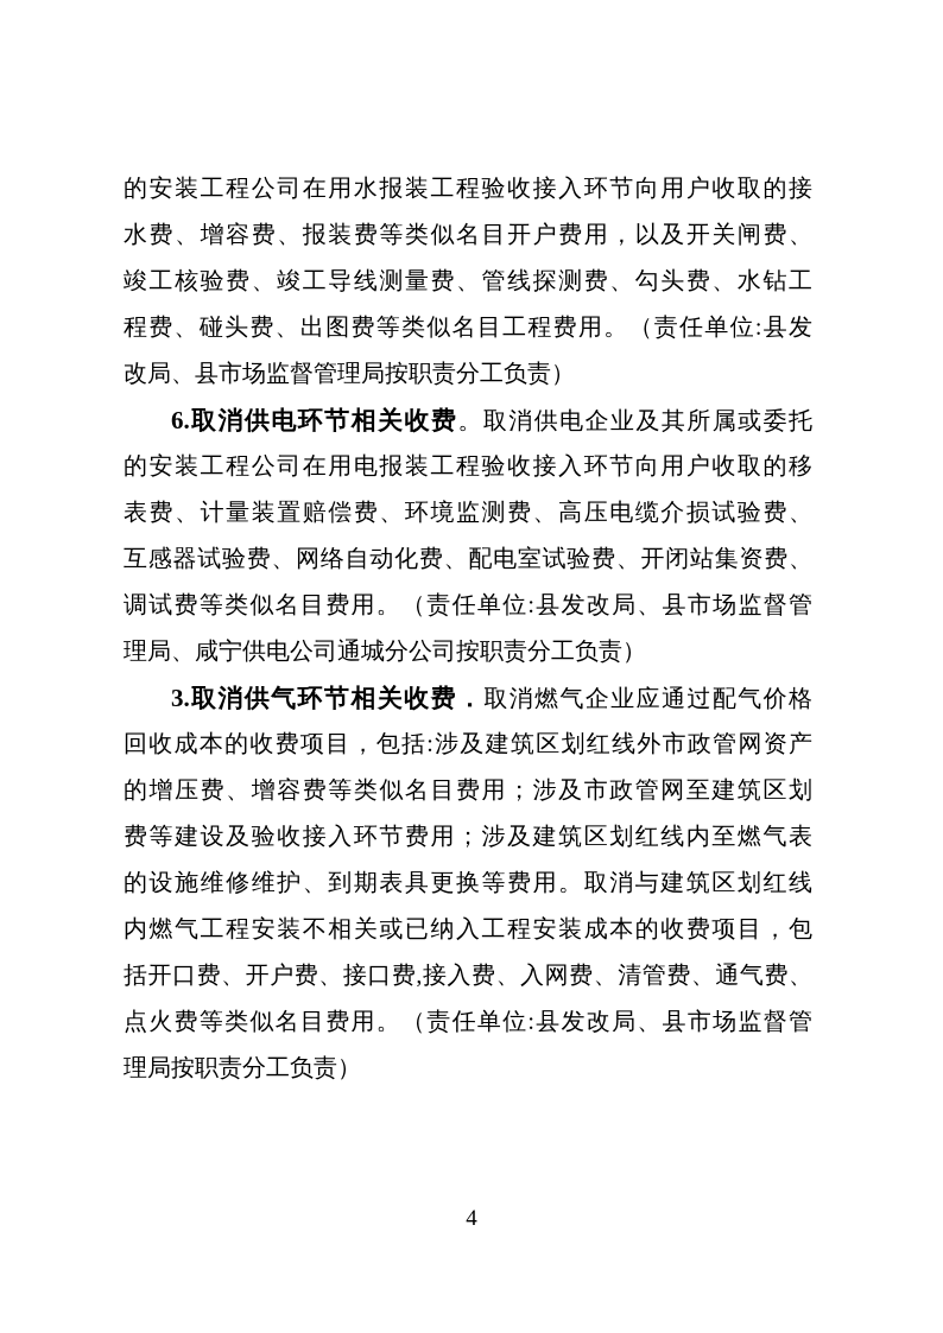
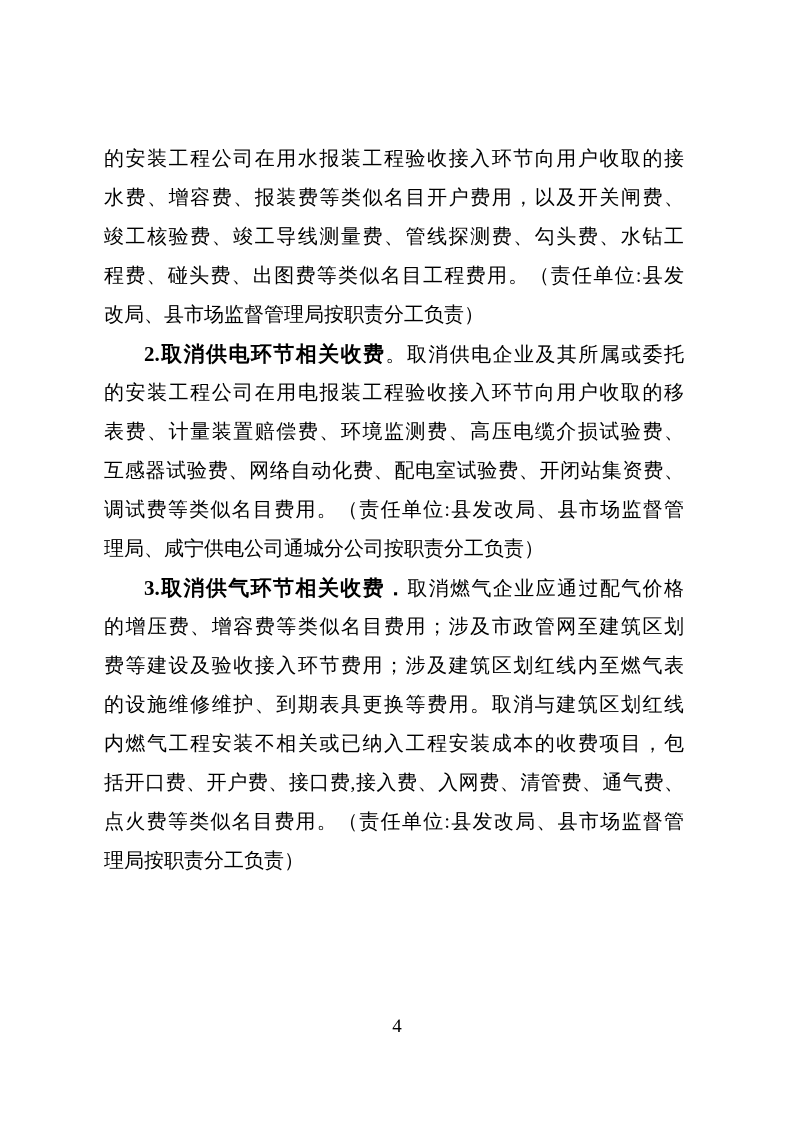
  的安装工程公司在用水报装工程验收接入环节向用户收取的接
  水费、增容费、报装费等类似名目开户费用，以及开关闸费、
  竣工核验费、竣工导线测量费、管线探测费、勾头费、水钻工
  程费、碰头费、出图费等类似名目工程费用。（责任单位:县发
  改局、县市场监督管理局按职责分工负责）
- 6.取消供电环节相关收费。取消供电企业及其所属或委托
+ 2.取消供电环节相关收费。取消供电企业及其所属或委托
  的安装工程公司在用电报装工程验收接入环节向用户收取的移
  表费、计量装置赔偿费、环境监测费、高压电缆介损试验费、
  互感器试验费、网络自动化费、配电室试验费、开闭站集资费、
  调试费等类似名目费用。（责任单位:县发改局、县市场监督管
  理局、咸宁供电公司通城分公司按职责分工负责）
  3.取消供气环节相关收费．取消燃气企业应通过配气价格
- 回收成本的收费项目，包括:涉及建筑区划红线外市政管网资产
  的增压费、增容费等类似名目费用；涉及市政管网至建筑区划
  费等建设及验收接入环节费用；涉及建筑区划红线内至燃气表
  的设施维修维护、到期表具更换等费用。取消与建筑区划红线
  内燃气工程安装不相关或已纳入工程安装成本的收费项目，包
  括开口费、开户费、接口费,接入费、入网费、清管费、通气费、
  点火费等类似名目费用。（责任单位:县发改局、县市场监督管
  理局按职责分工负责）
  4
